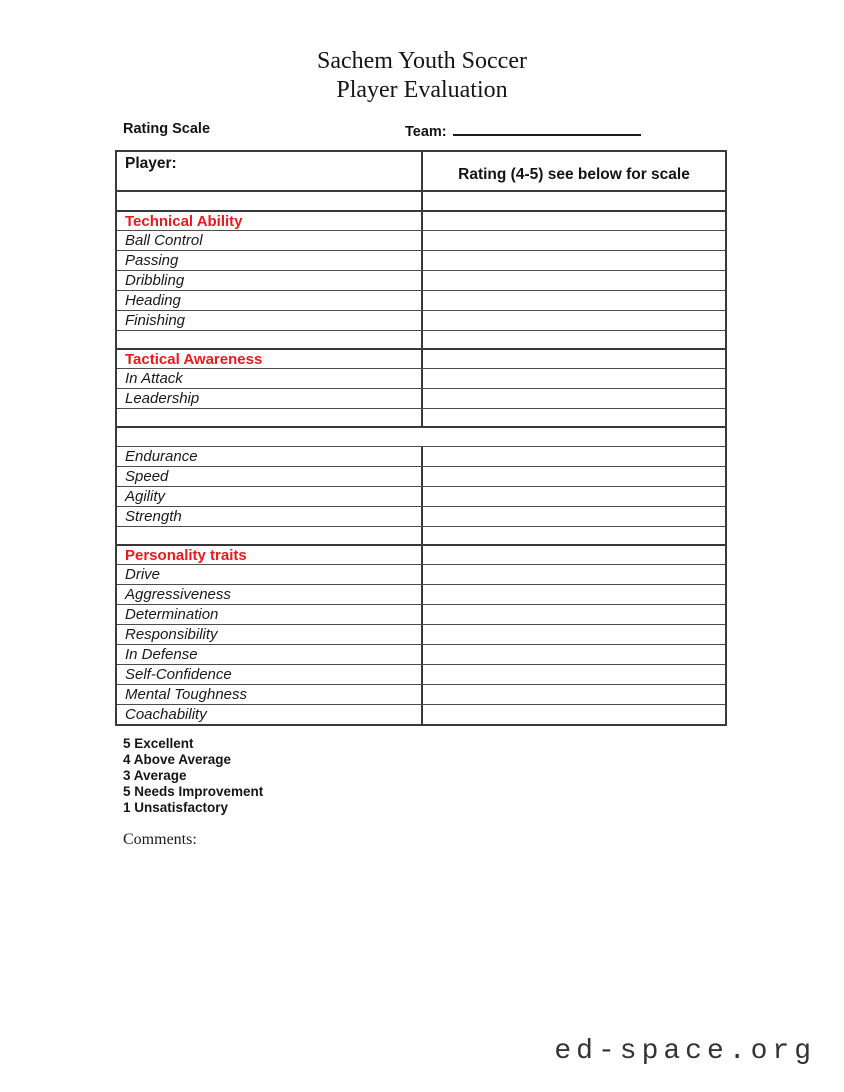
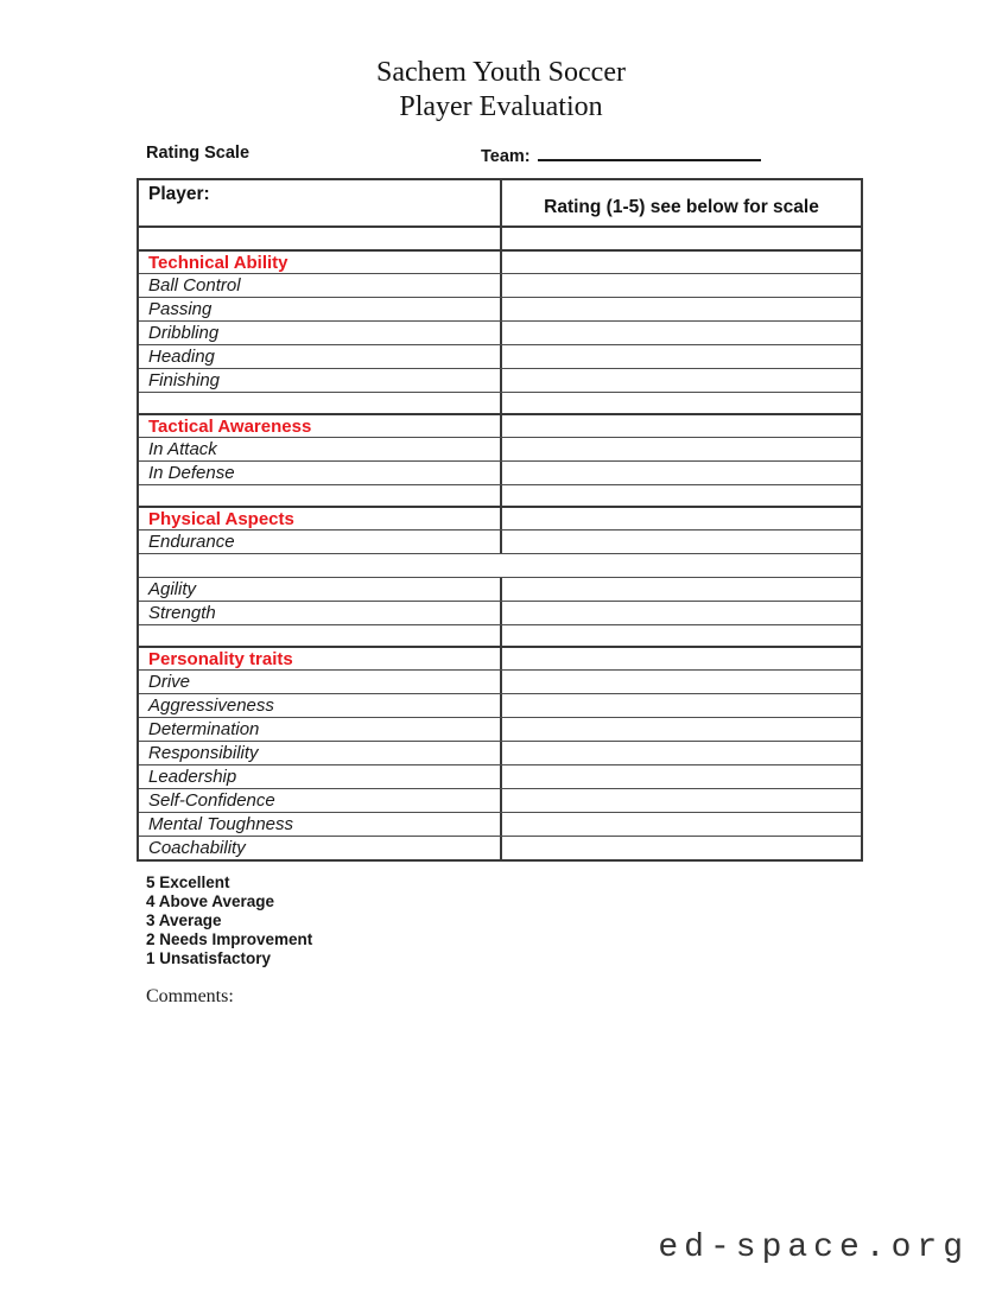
  Sachem Youth Soccer
  Player Evaluation
  Rating Scale
  Team:
  Player:
- Rating (4-5) see below for scale
+ Rating (1-5) see below for scale
  Technical Ability
  Ball Control
  Passing
  Dribbling
  Heading
  Finishing
  Tactical Awareness
  In Attack
- Leadership
+ In Defense
+ Physical Aspects
  Endurance
- Speed
  Agility
  Strength
  Personality traits
  Drive
  Aggressiveness
  Determination
  Responsibility
- In Defense
+ Leadership
  Self-Confidence
  Mental Toughness
  Coachability
  5 Excellent
  4 Above Average
  3 Average
- 5 Needs Improvement
+ 2 Needs Improvement
  1 Unsatisfactory
  Comments:
  ed-space.org
